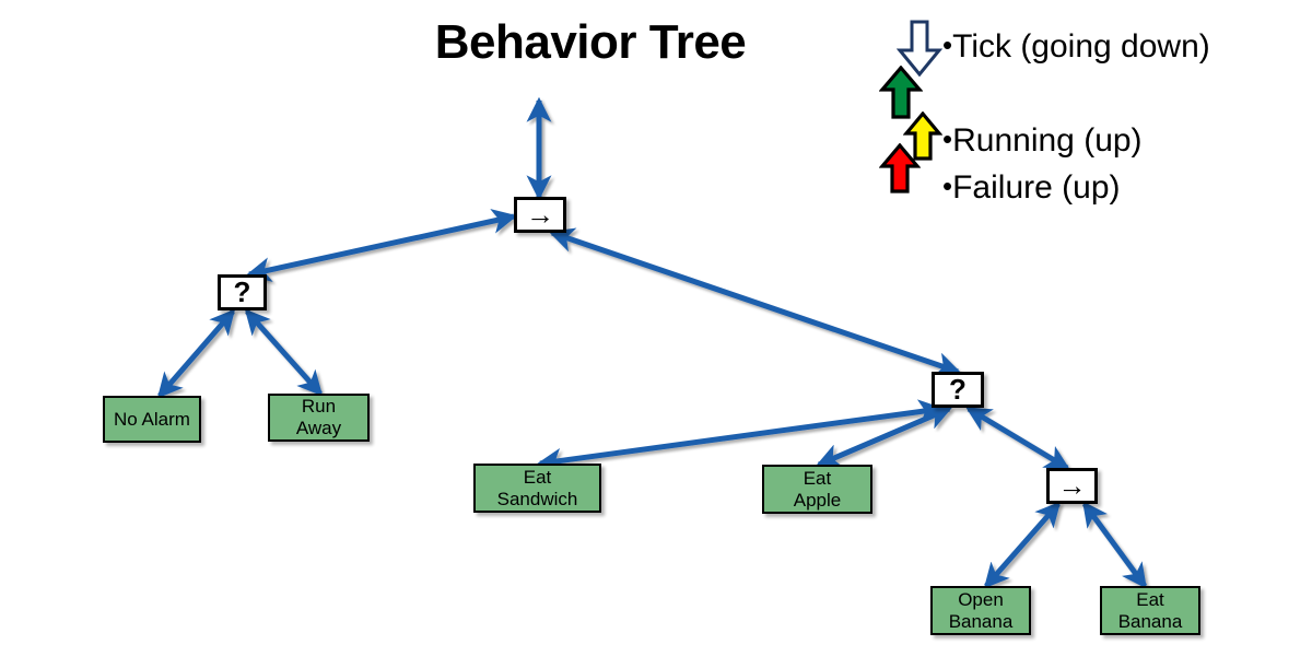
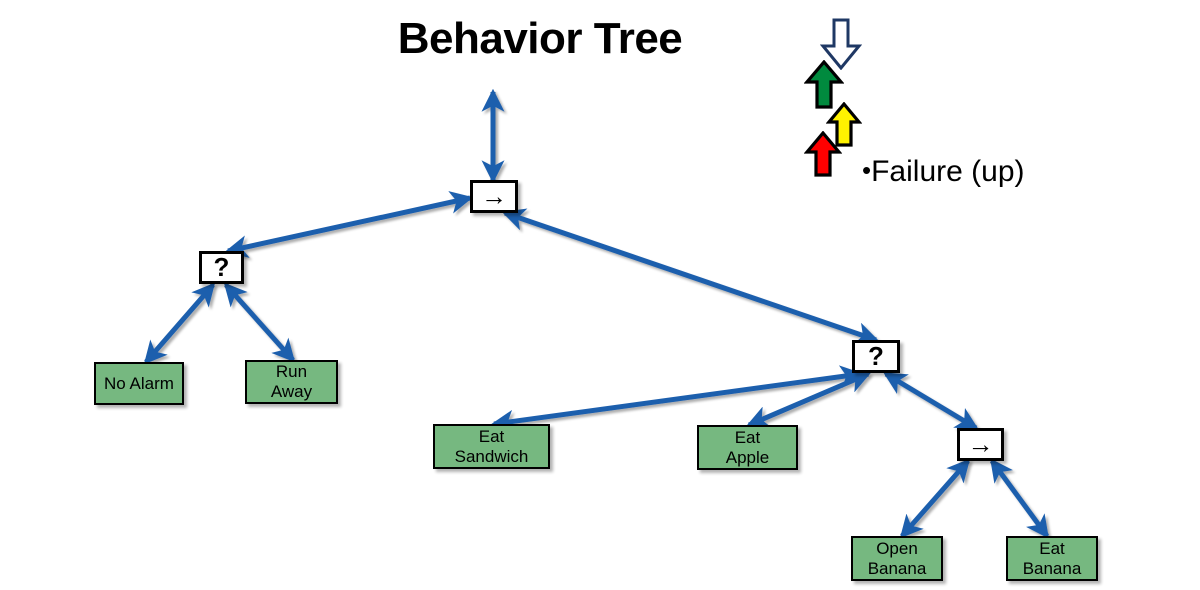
  Behavior Tree
  →
  ?
  ?
  →
  No Alarm
  Run
  Away
  Eat
  Sandwich
  Eat
  Apple
  Open
  Banana
  Eat
  Banana
- •Tick (going down)
- •Running (up)
  •Failure (up)
